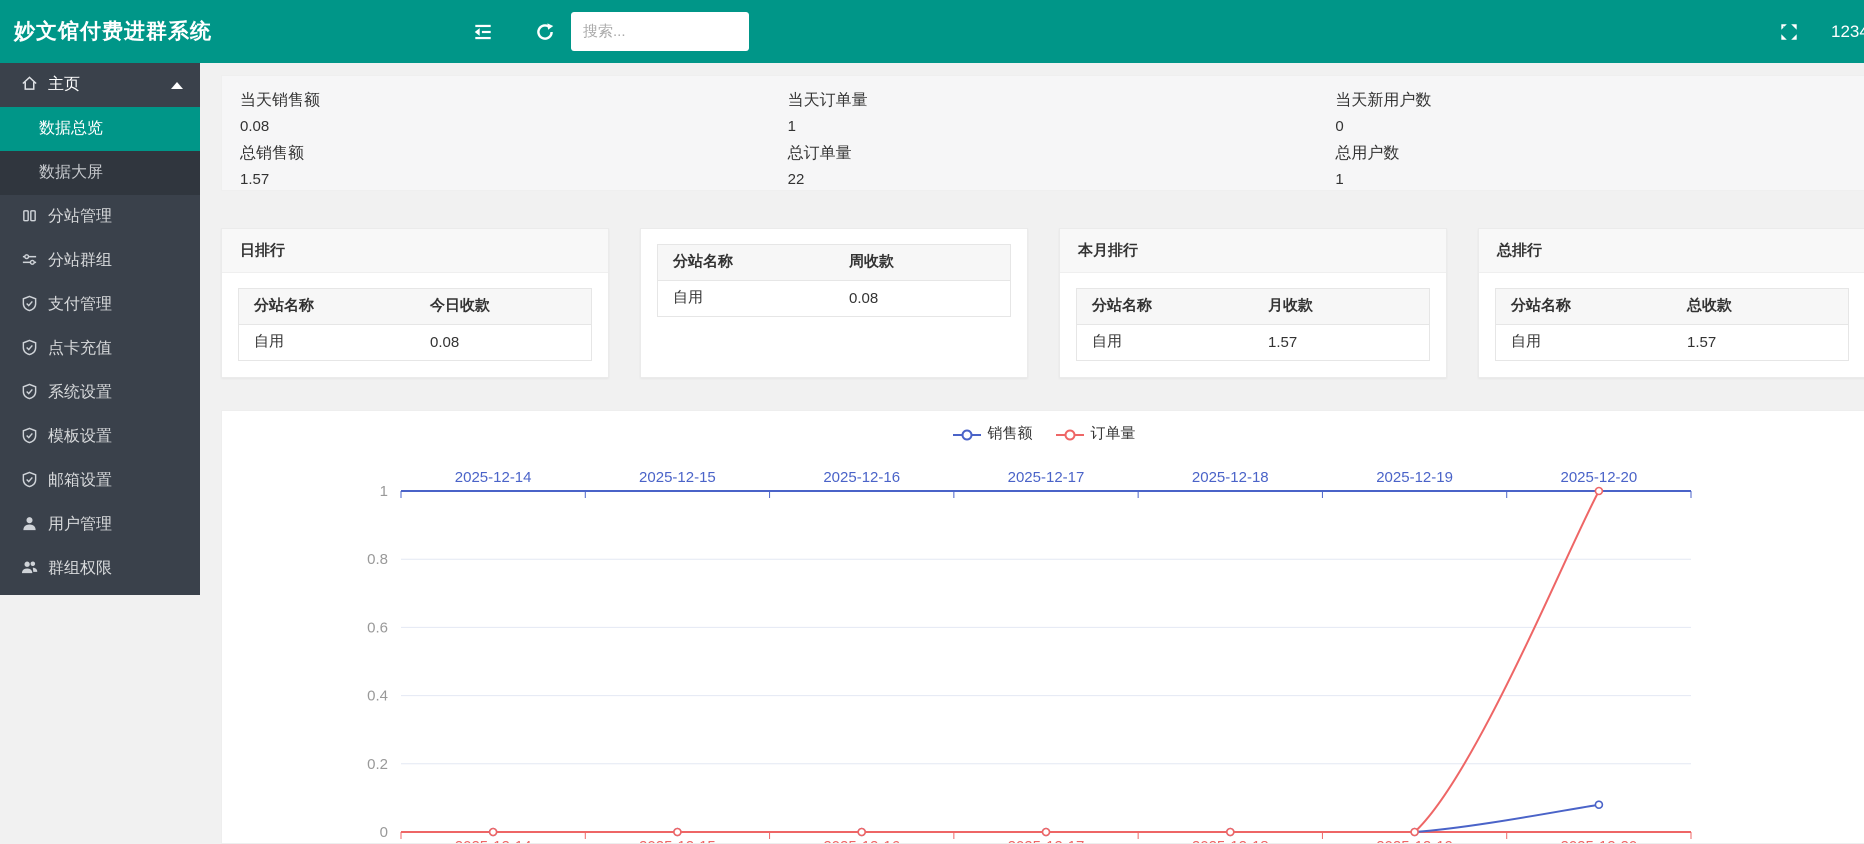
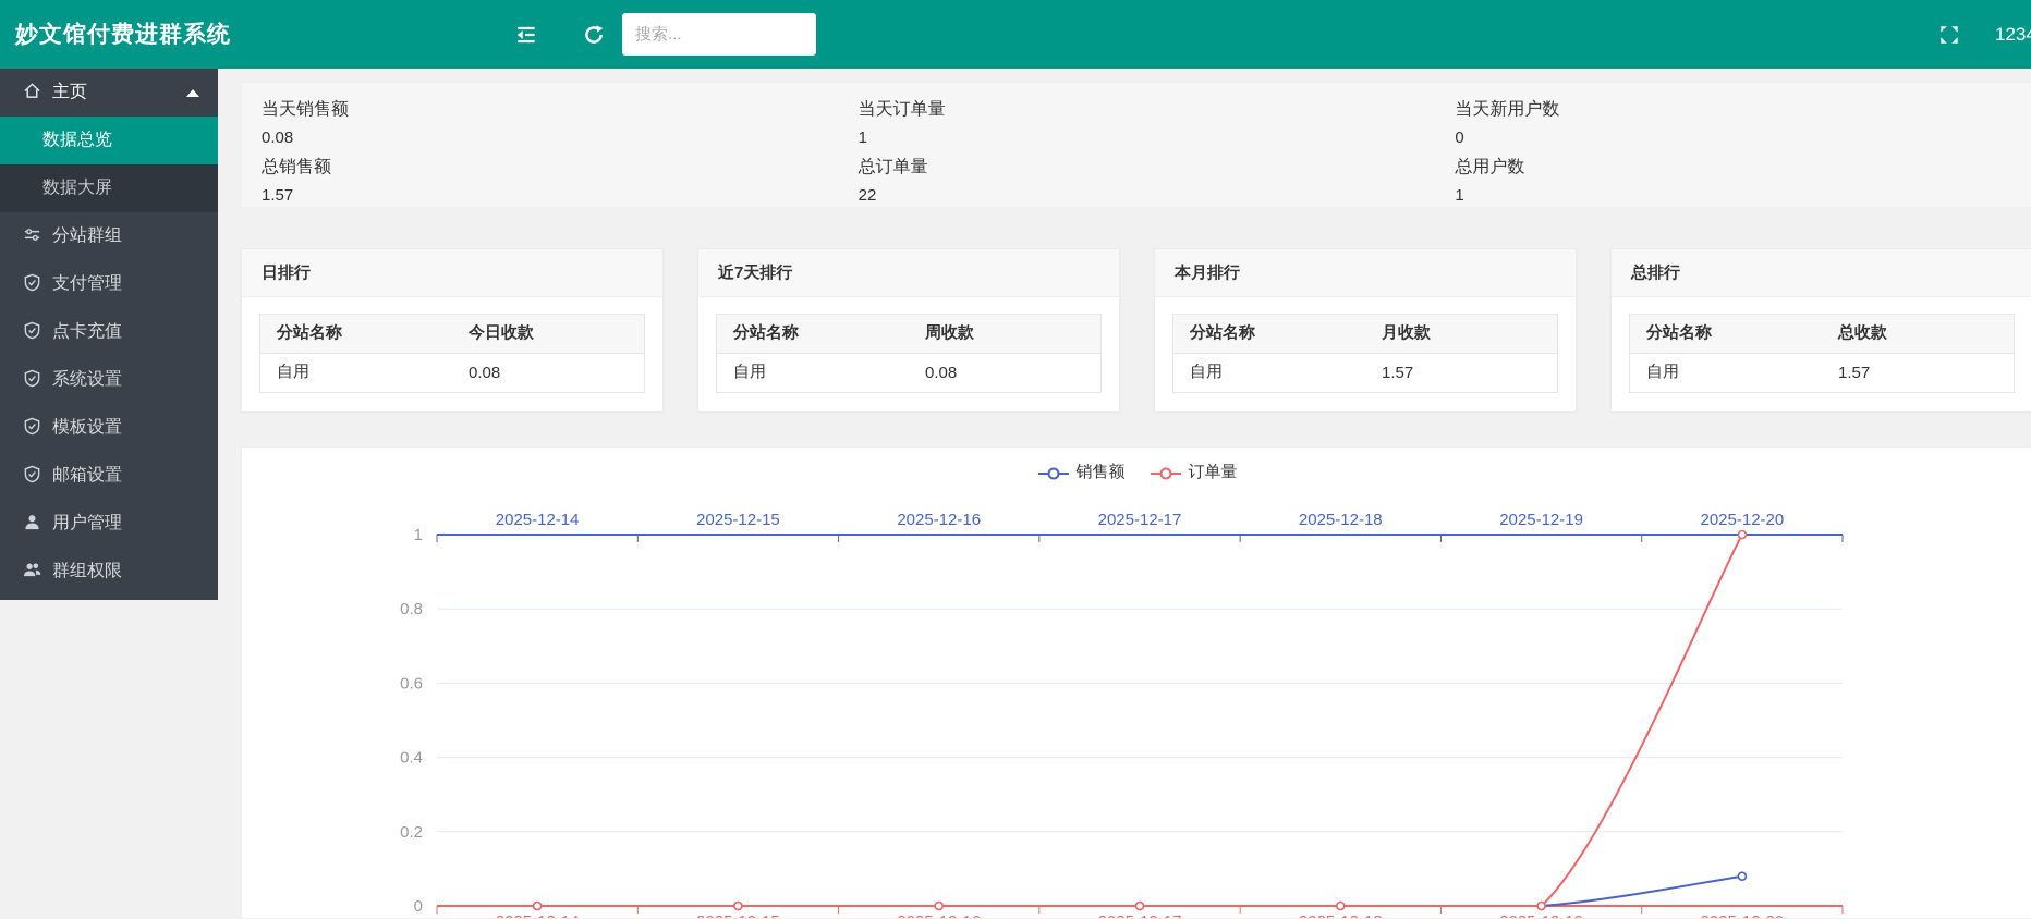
  妙文馆付费进群系统
  搜索...
  主页
  数据总览
  数据大屏
- 分站管理
  分站群组
  支付管理
  点卡充值
  系统设置
  模板设置
  邮箱设置
  用户管理
  群组权限
  当天销售额
  0.08
  当天订单量
  1
  当天新用户数
  0
  总销售额
  1.57
  总订单量
  22
  总用户数
  1
  日排行
  分站名称	今日收款
  自用	0.08
+ 近7天排行
  分站名称	周收款
  自用	0.08
  本月排行
  分站名称	月收款
  自用	1.57
  总排行
  分站名称	总收款
  自用	1.57
  销售额
  订单量
  0
  0.2
  0.4
  0.6
  0.8
  1
  2025-12-14
  2025-12-15
  2025-12-16
  2025-12-17
  2025-12-18
  2025-12-19
  2025-12-20
